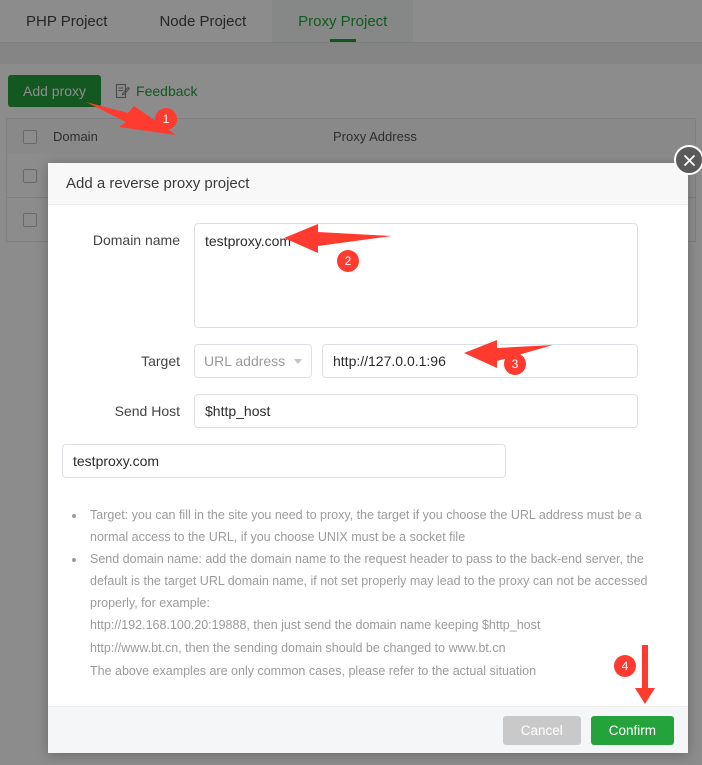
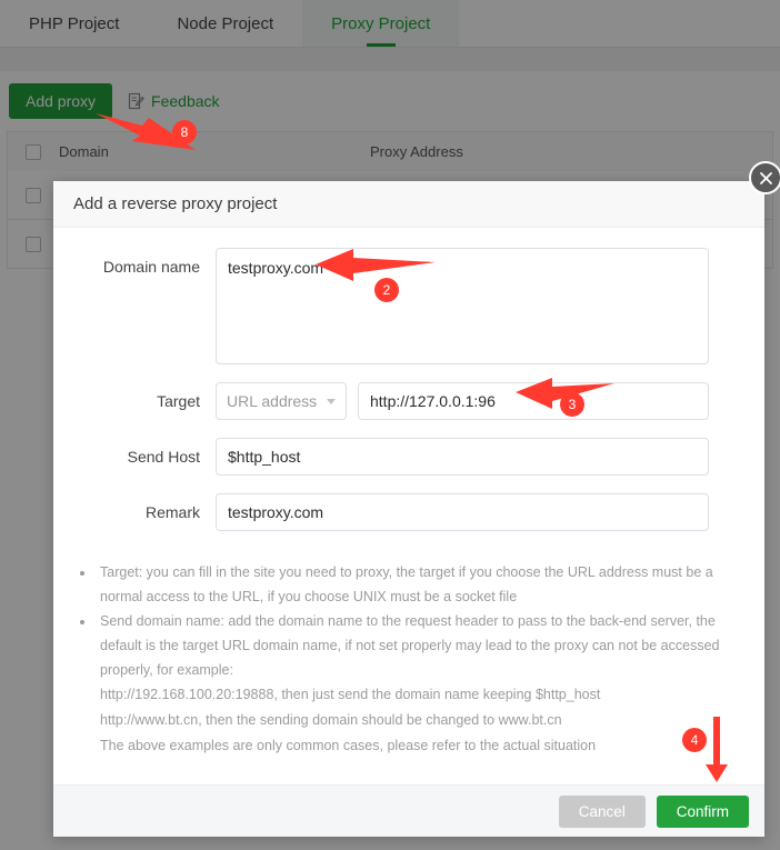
  PHP Project
  Node Project
  Proxy Project
  Add proxy
  Feedback
  Domain
  Proxy Address
  Add a reverse proxy project
  Domain name
  testproxy.com
  Target
  URL address
  http://127.0.0.1:96
  Send Host
  $http_host
+ Remark
  testproxy.com
  Target: you can fill in the site you need to proxy, the target if you choose the URL address must be a normal access to the URL, if you choose UNIX must be a socket file
  Send domain name: add the domain name to the request header to pass to the back-end server, the default is the target URL domain name, if not set properly may lead to the proxy can not be accessed properly, for example:
  http://192.168.100.20:19888, then just send the domain name keeping $http_host
  http://www.bt.cn, then the sending domain should be changed to www.bt.cn
  The above examples are only common cases, please refer to the actual situation
  Cancel
  Confirm
- 1
+ 8
  2
  3
  4
